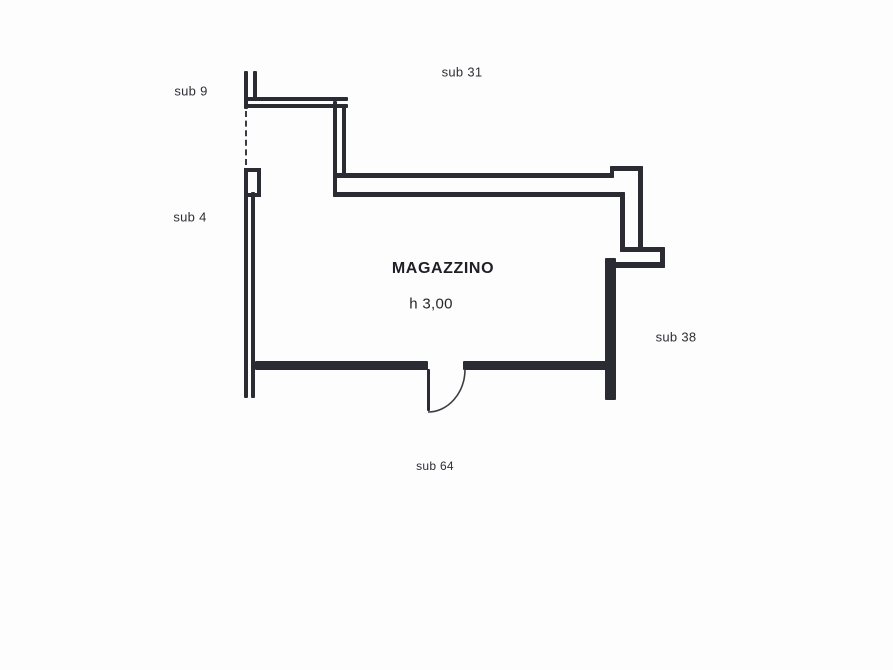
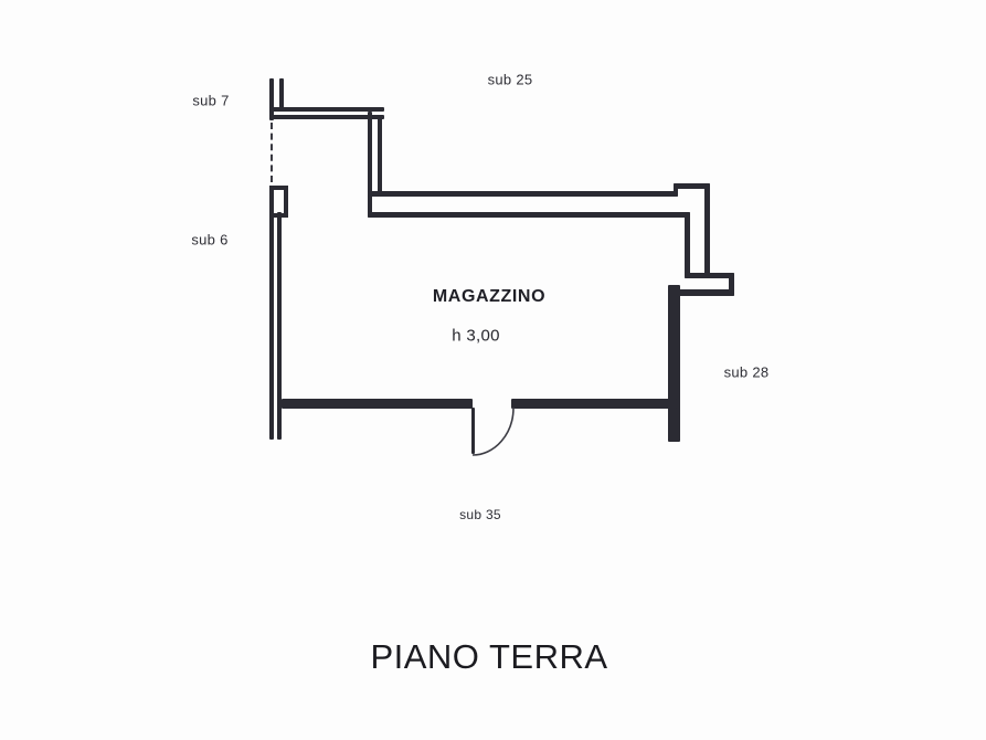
- sub 9
+ sub 7
- sub 31
+ sub 25
- sub 4
+ sub 6
- sub 38
+ sub 28
- sub 64
+ sub 35
  MAGAZZINO
  h 3,00
+ PIANO TERRA
